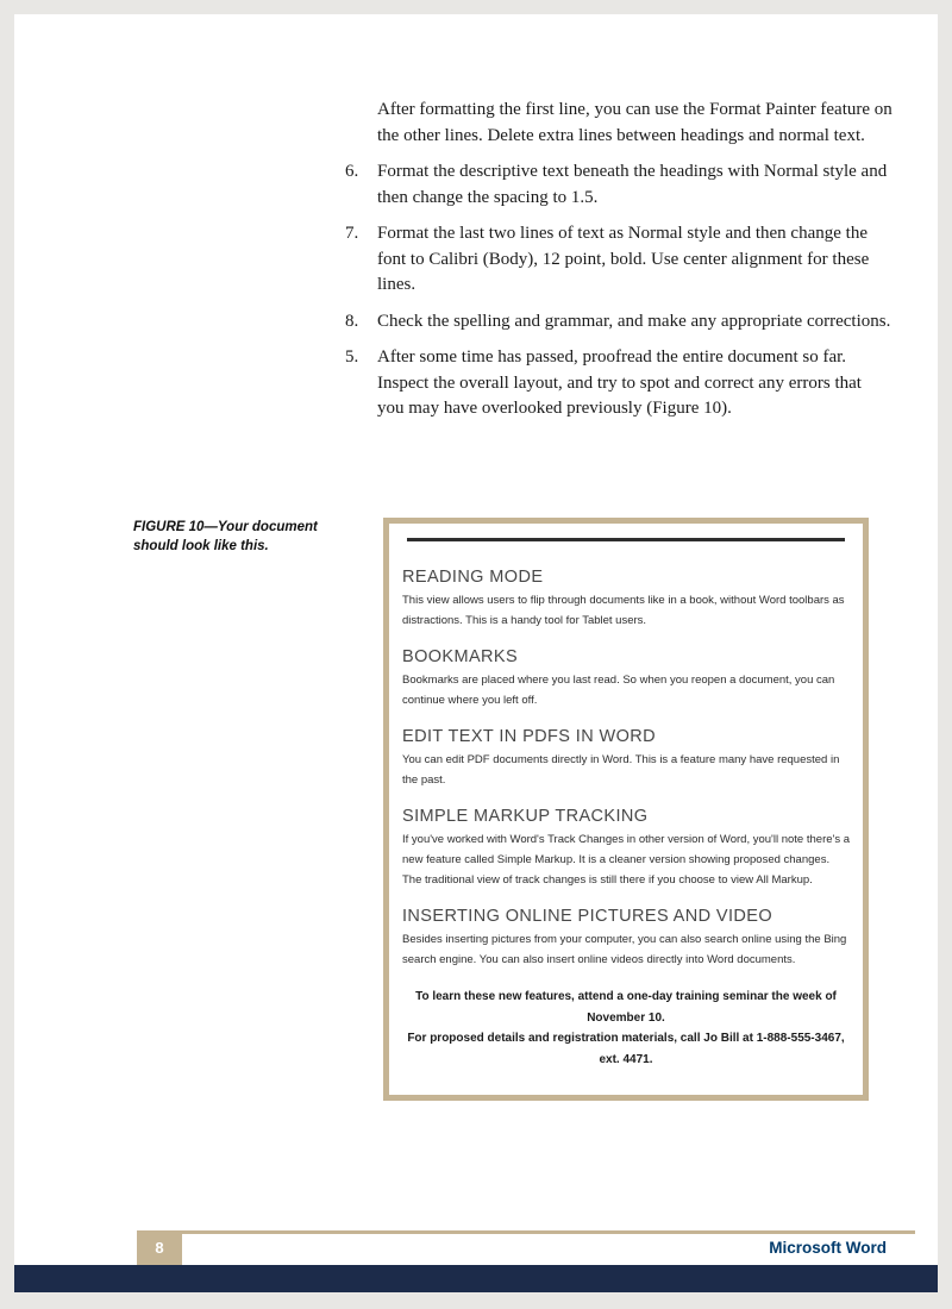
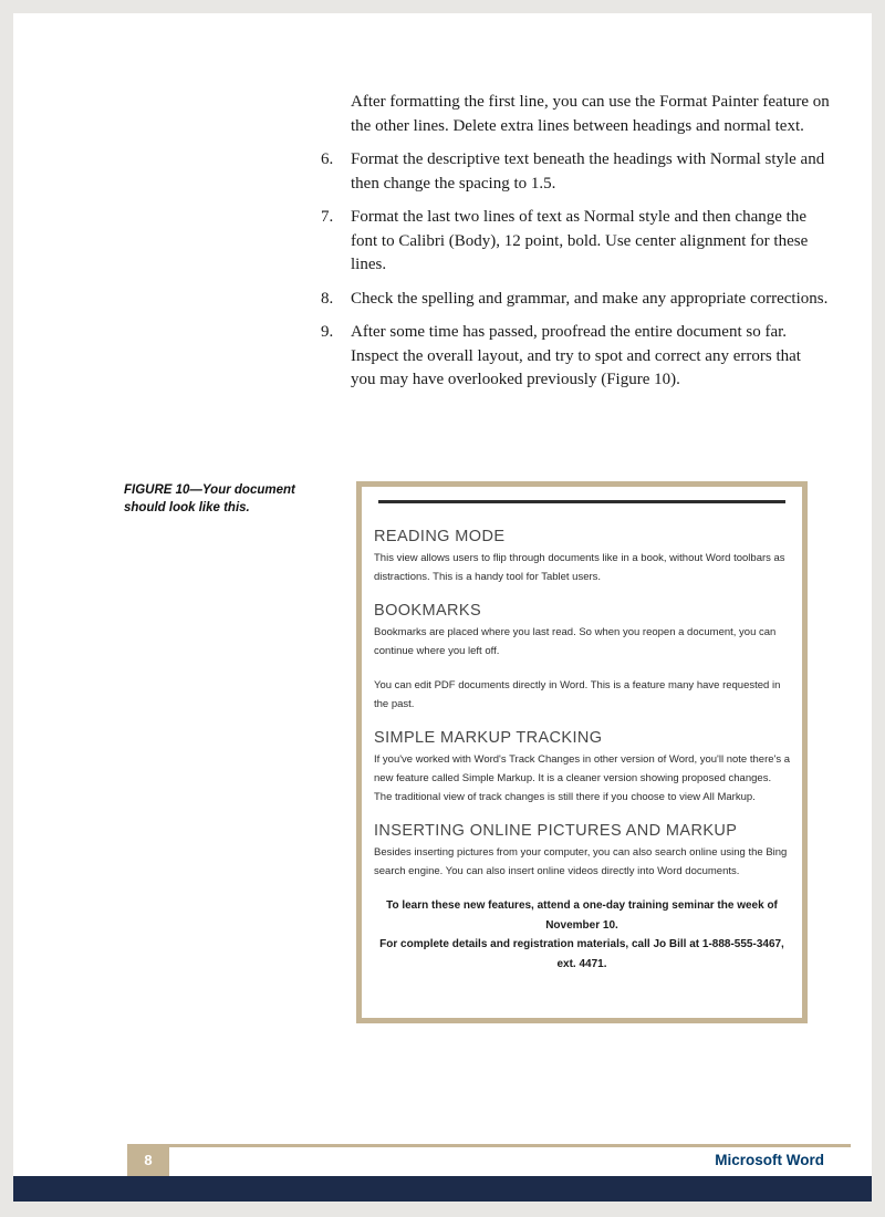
  After formatting the first line, you can use the Format Painter feature on the other lines. Delete extra lines between headings and normal text.
  6.
  Format the descriptive text beneath the headings with Normal style and then change the spacing to 1.5.
  7.
  Format the last two lines of text as Normal style and then change the font to Calibri (Body), 12 point, bold. Use center alignment for these lines.
  8.
  Check the spelling and grammar, and make any appropriate corrections.
- 5.
+ 9.
  After some time has passed, proofread the entire document so far. Inspect the overall layout, and try to spot and correct any errors that you may have overlooked previously (Figure 10).
  FIGURE 10—Your document should look like this.
  READING MODE
  This view allows users to flip through documents like in a book, without Word toolbars as distractions. This is a handy tool for Tablet users.
  BOOKMARKS
  Bookmarks are placed where you last read. So when you reopen a document, you can continue where you left off.
- EDIT TEXT IN PDFS IN WORD
  You can edit PDF documents directly in Word. This is a feature many have requested in the past.
  SIMPLE MARKUP TRACKING
  If you've worked with Word's Track Changes in other version of Word, you'll note there's a new feature called Simple Markup. It is a cleaner version showing proposed changes. The traditional view of track changes is still there if you choose to view All Markup.
- INSERTING ONLINE PICTURES AND VIDEO
+ INSERTING ONLINE PICTURES AND MARKUP
  Besides inserting pictures from your computer, you can also search online using the Bing search engine. You can also insert online videos directly into Word documents.
  To learn these new features, attend a one-day training seminar the week of November 10.
- For proposed details and registration materials, call Jo Bill at 1-888-555-3467, ext. 4471.
+ For complete details and registration materials, call Jo Bill at 1-888-555-3467, ext. 4471.
  8
  Microsoft Word
